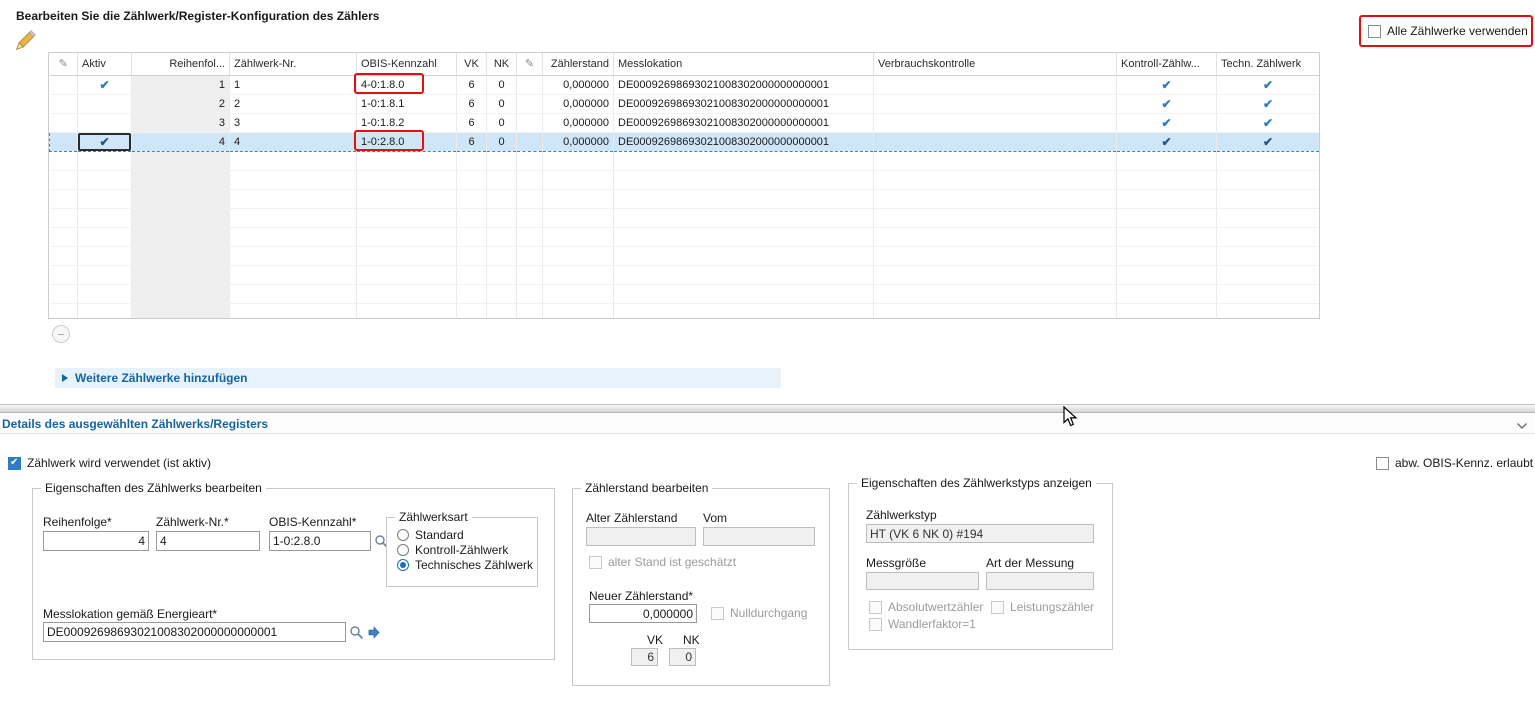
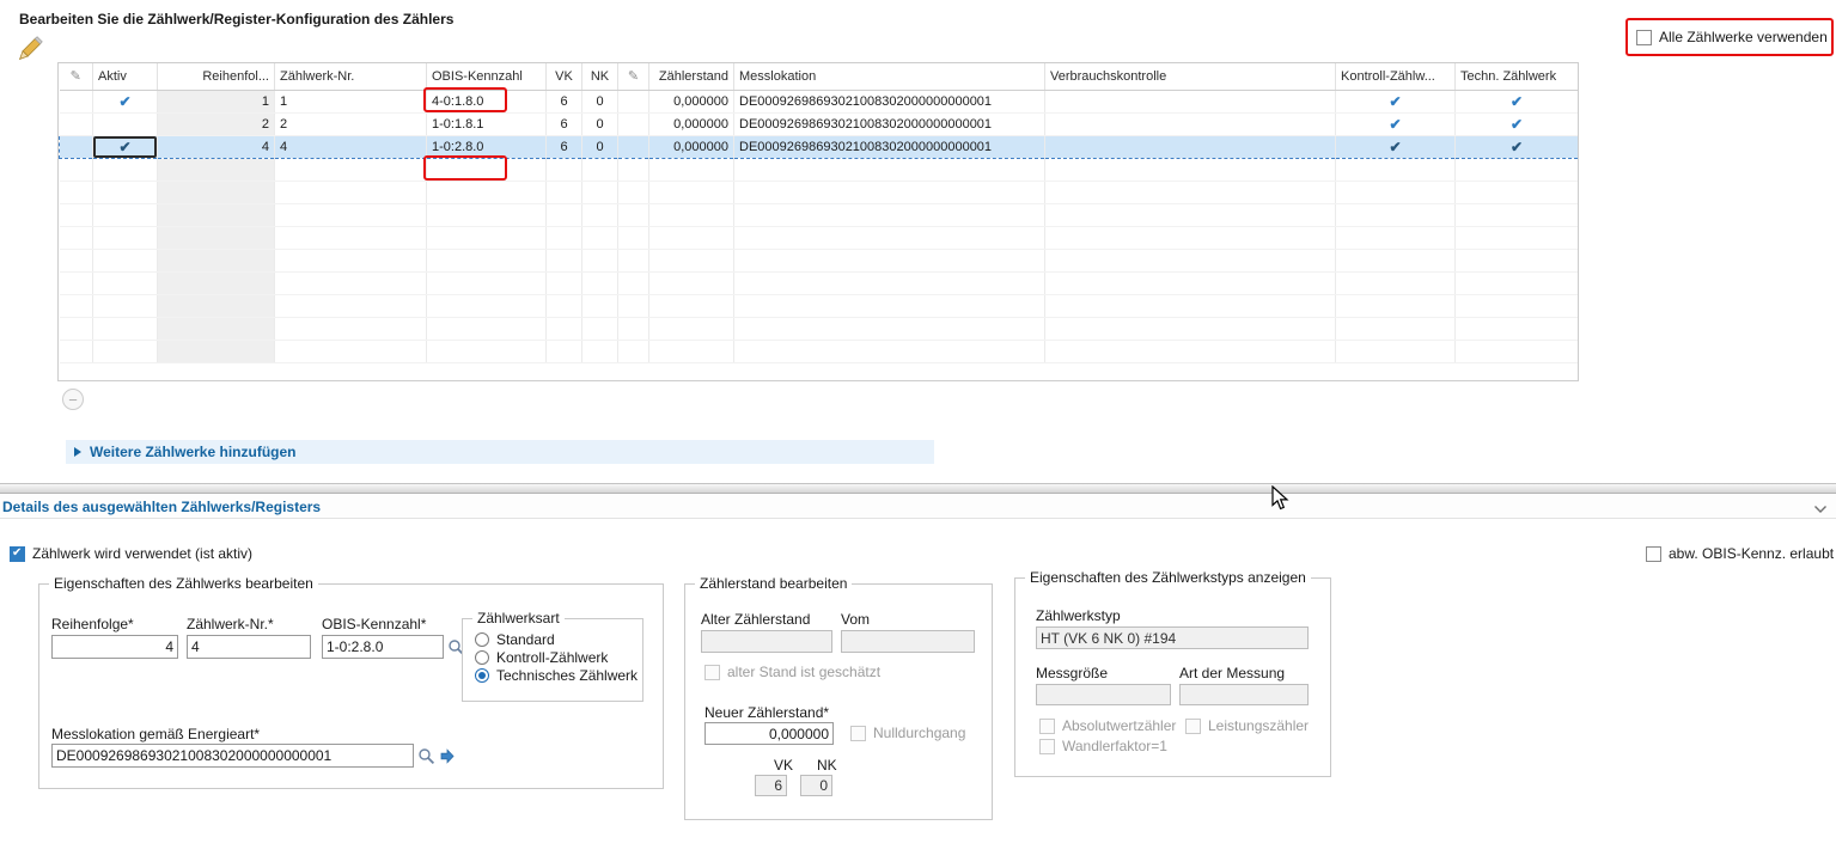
  Bearbeiten Sie die Zählwerk/Register-Konfiguration des Zählers
  Alle Zählwerke verwenden
  ✎	Aktiv	Reihenfol...	Zählwerk-Nr.	OBIS-Kennzahl	VK	NK	✎	Zählerstand	Messlokation	Verbrauchskontrolle	Kontroll-Zählw...	Techn. Zählwerk
  	✔	1	1	4-0:1.8.0	6	0		0,000000	DE00092698693021008302000000000001		✔	✔
  		2	2	1-0:1.8.1	6	0		0,000000	DE00092698693021008302000000000001		✔	✔
- 		3	3	1-0:1.8.2	6	0		0,000000	DE00092698693021008302000000000001		✔	✔
  	✔	4	4	1-0:2.8.0	6	0		0,000000	DE00092698693021008302000000000001		✔	✔
  −
  Weitere Zählwerke hinzufügen
  Details des ausgewählten Zählwerks/Registers
  Zählwerk wird verwendet (ist aktiv)
  abw. OBIS-Kennz. erlaubt
  Eigenschaften des Zählwerks bearbeiten
  Reihenfolge*
  Zählwerk-Nr.*
  OBIS-Kennzahl*
  4
  4
  1-0:2.8.0
  Zählwerksart
  Standard
  Kontroll-Zählwerk
  Technisches Zählwerk
  Messlokation gemäß Energieart*
  DE00092698693021008302000000000001
  Zählerstand bearbeiten
  Alter Zählerstand
  Vom
  alter Stand ist geschätzt
  Neuer Zählerstand*
  0,000000
  Nulldurchgang
  VK
  NK
  6
  0
  Eigenschaften des Zählwerkstyps anzeigen
  Zählwerkstyp
  HT (VK 6 NK 0) #194
  Messgröße
  Art der Messung
  Absolutwertzähler
  Leistungszähler
  Wandlerfaktor=1
